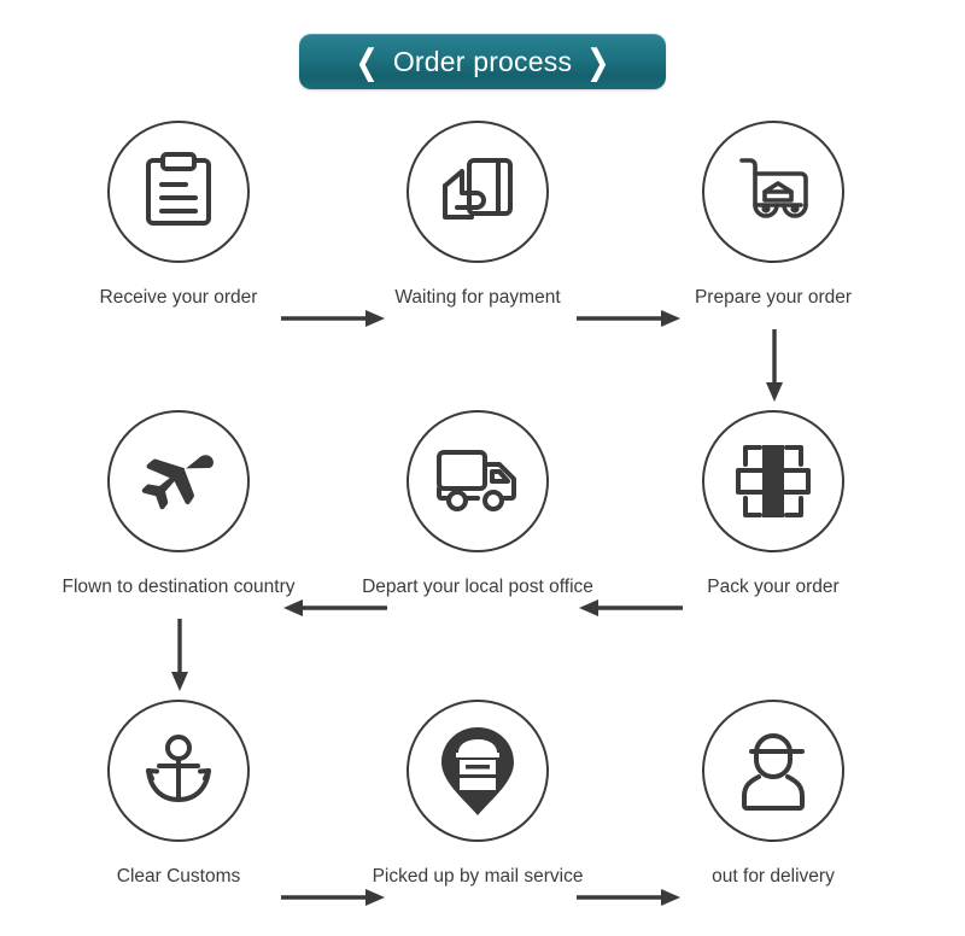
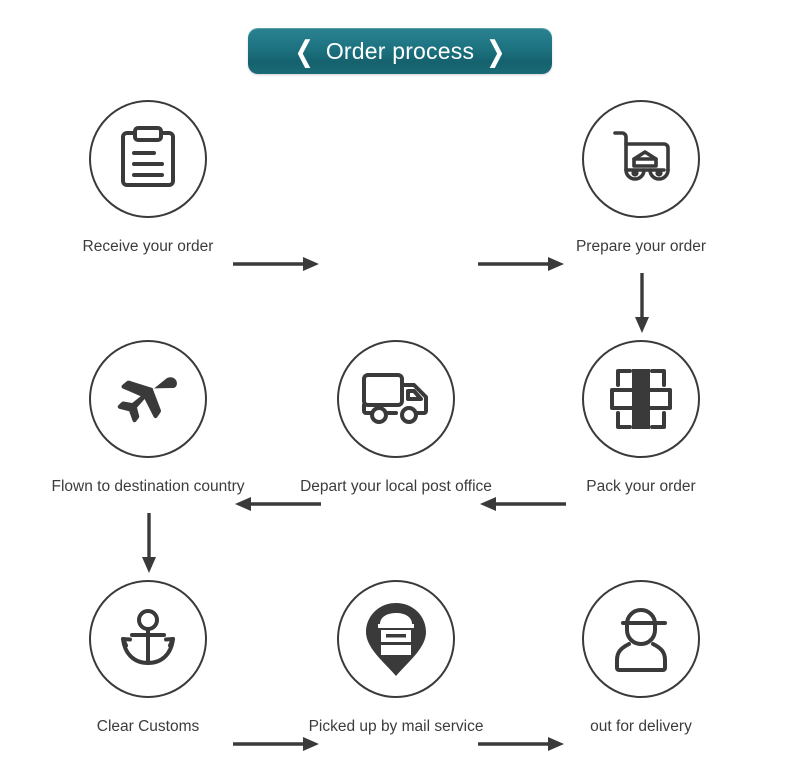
  ❮
  Order process
  ❯
  Receive your order
- Waiting for payment
  Prepare your order
  Pack your order
  Depart your local post office
  Flown to destination country
  Clear Customs
  Picked up by mail service
  out for delivery
